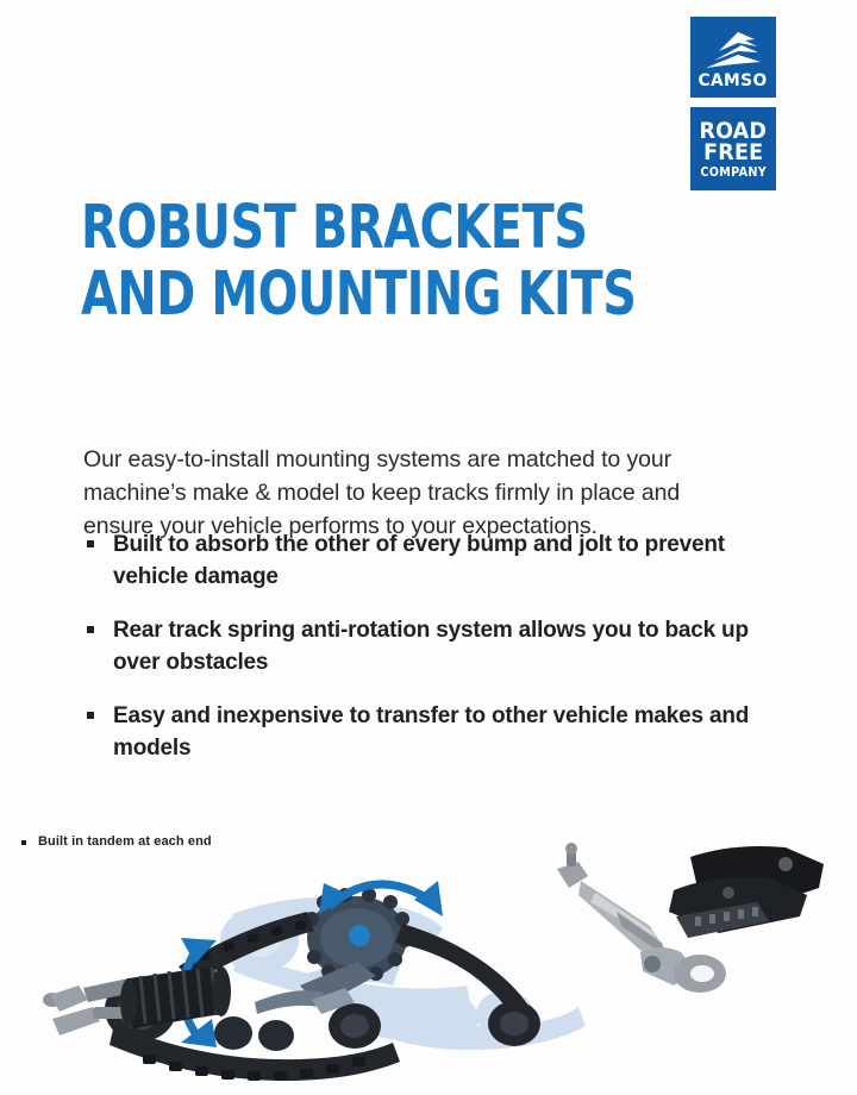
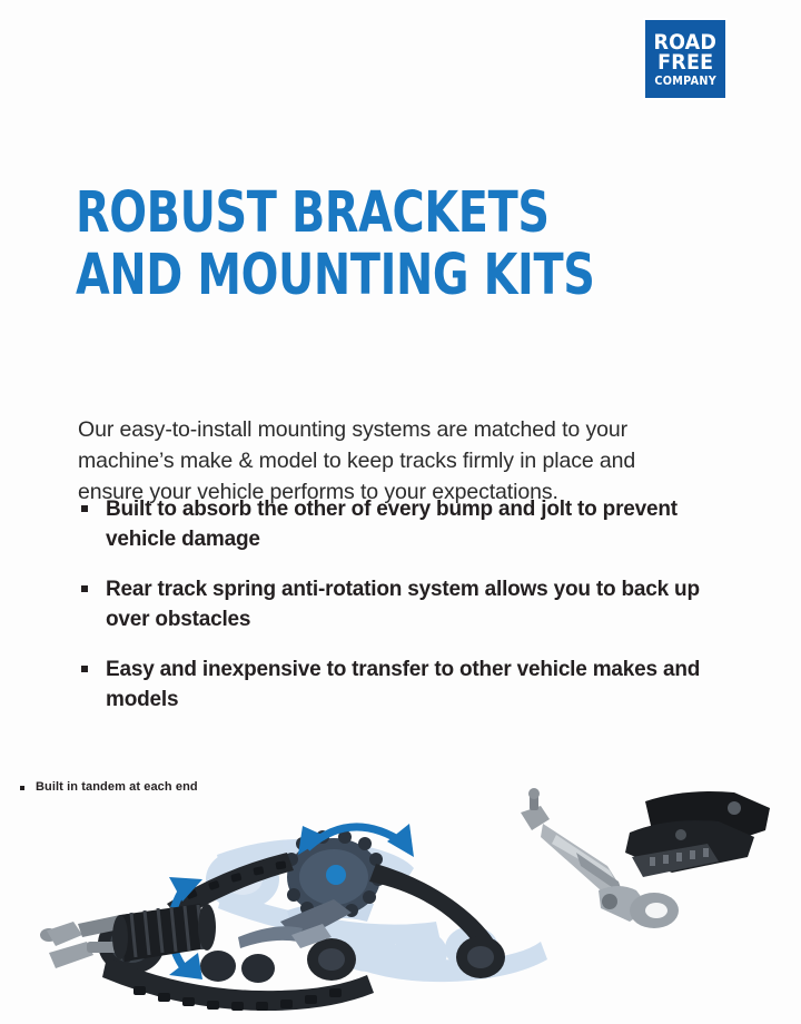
- CAMSO
  ROAD
  FREE
  COMPANY
  ROBUST BRACKETS
  AND MOUNTING KITS
  Our easy-to-install mounting systems are matched to your machine’s make & model to keep tracks firmly in place and ensure your vehicle performs to your expectations.
  Built to absorb the other of every bump and jolt to prevent vehicle damage
  Rear track spring anti-rotation system allows you to back up over obstacles
  Easy and inexpensive to transfer to other vehicle makes and models
  Built in tandem at each end
